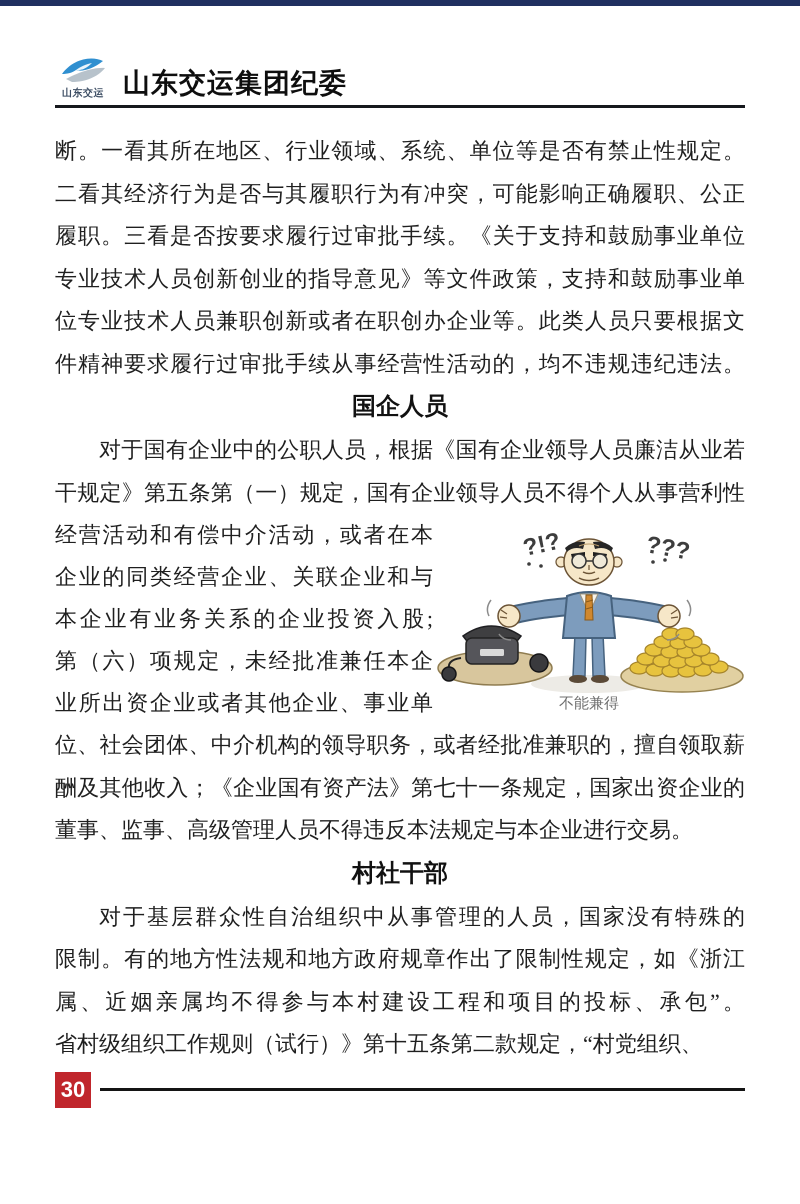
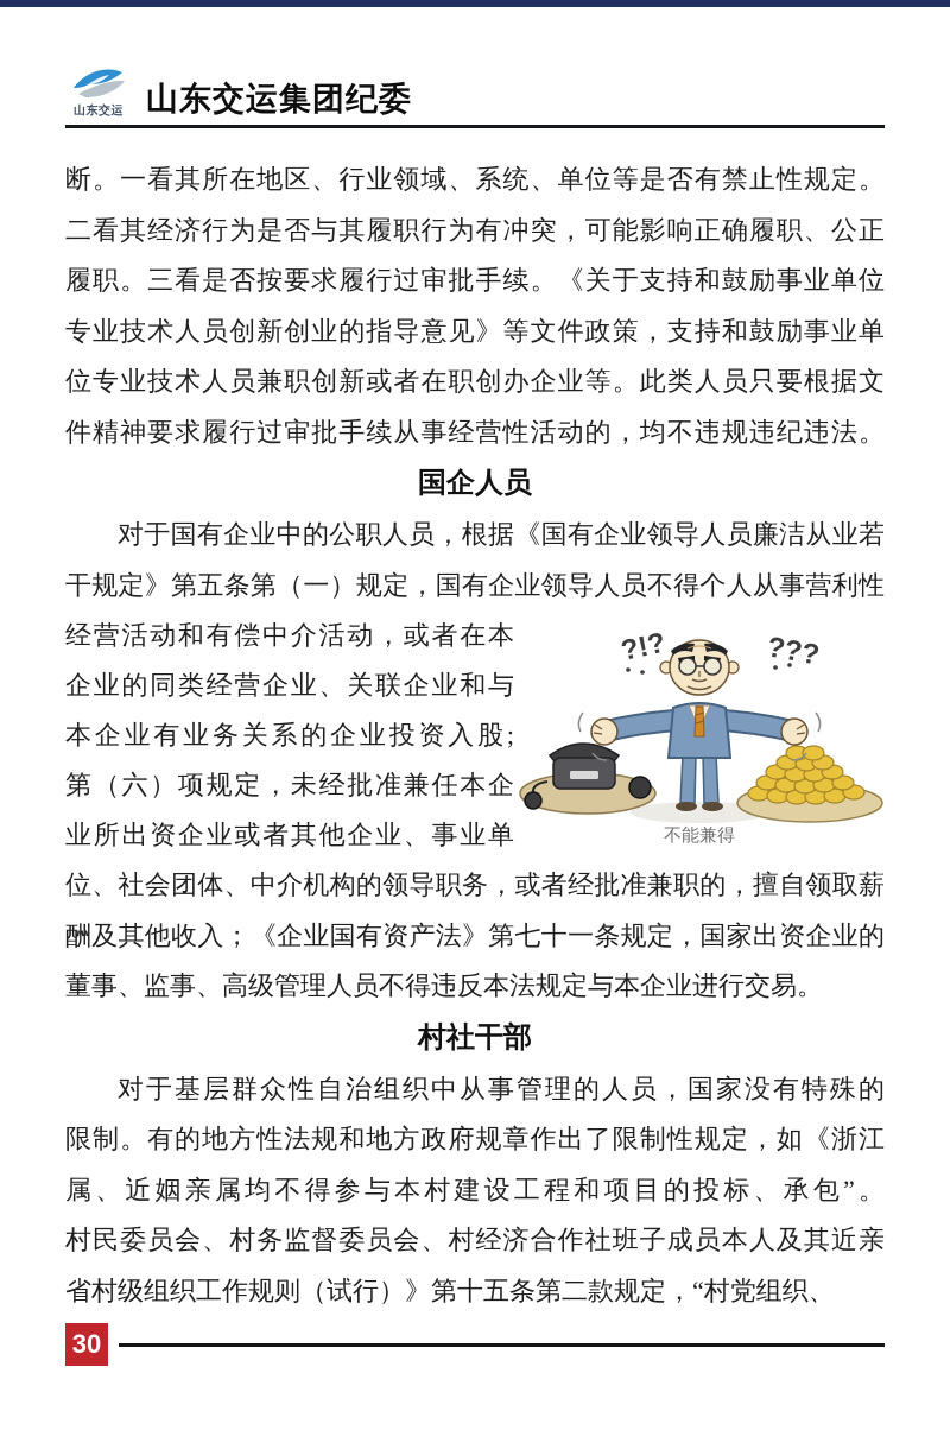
  山东交运
  山东交运集团纪委
  断。一看其所在地区、行业领域、系统、单位等是否有禁止性规定。
  二看其经济行为是否与其履职行为有冲突，可能影响正确履职、公正
  履职。三看是否按要求履行过审批手续。《关于支持和鼓励事业单位
  专业技术人员创新创业的指导意见》等文件政策，支持和鼓励事业单
  位专业技术人员兼职创新或者在职创办企业等。此类人员只要根据文
  件精神要求履行过审批手续从事经营性活动的，均不违规违纪违法。
  国企人员
  对于国有企业中的公职人员，根据《国有企业领导人员廉洁从业若
  干规定》第五条第（一）规定，国有企业领导人员不得个人从事营利性
  经营活动和有偿中介活动，或者在本
  企业的同类经营企业、关联企业和与
  本企业有业务关系的企业投资入股;
  第（六）项规定，未经批准兼任本企
  业所出资企业或者其他企业、事业单
  不能兼得
  位、社会团体、中介机构的领导职务，或者经批准兼职的，擅自领取薪
  酬及其他收入；《企业国有资产法》第七十一条规定，国家出资企业的
  董事、监事、高级管理人员不得违反本法规定与本企业进行交易。
  村社干部
  对于基层群众性自治组织中从事管理的人员，国家没有特殊的
  限制。有的地方性法规和地方政府规章作出了限制性规定，如《浙江
  属、近姻亲属均不得参与本村建设工程和项目的投标、承包”。
+ 村民委员会、村务监督委员会、村经济合作社班子成员本人及其近亲
  省村级组织工作规则（试行）》第十五条第二款规定，“村党组织、
  30
